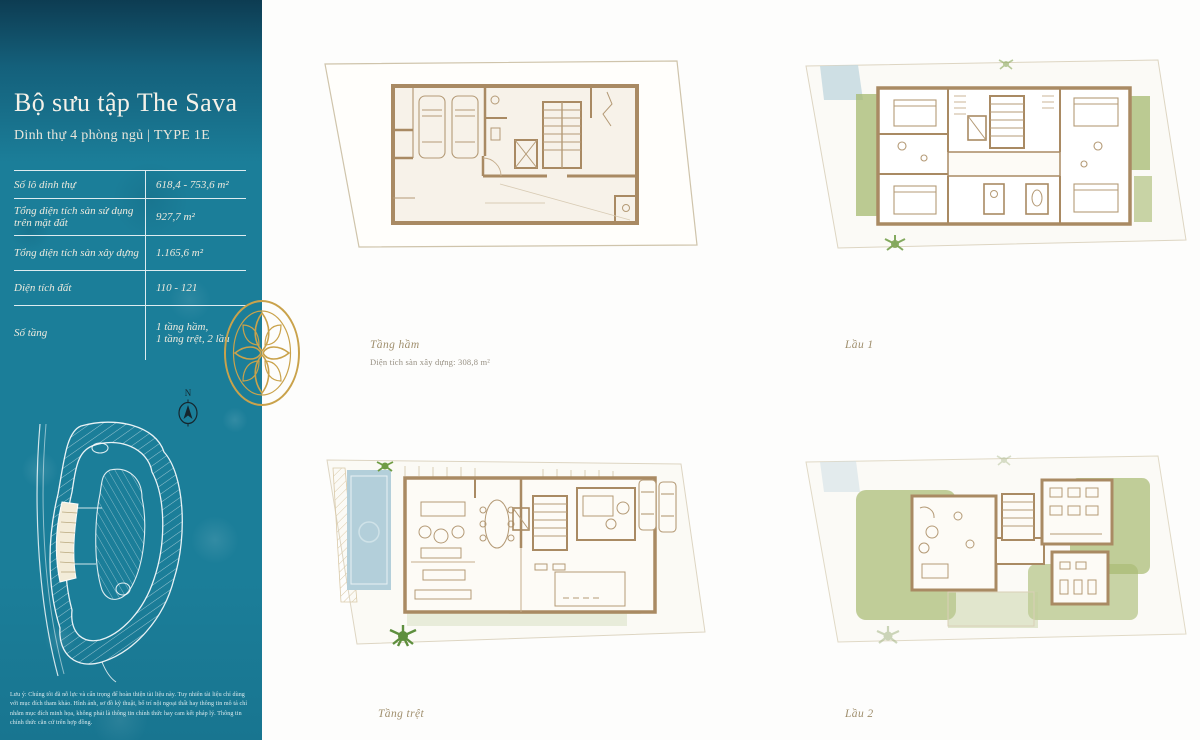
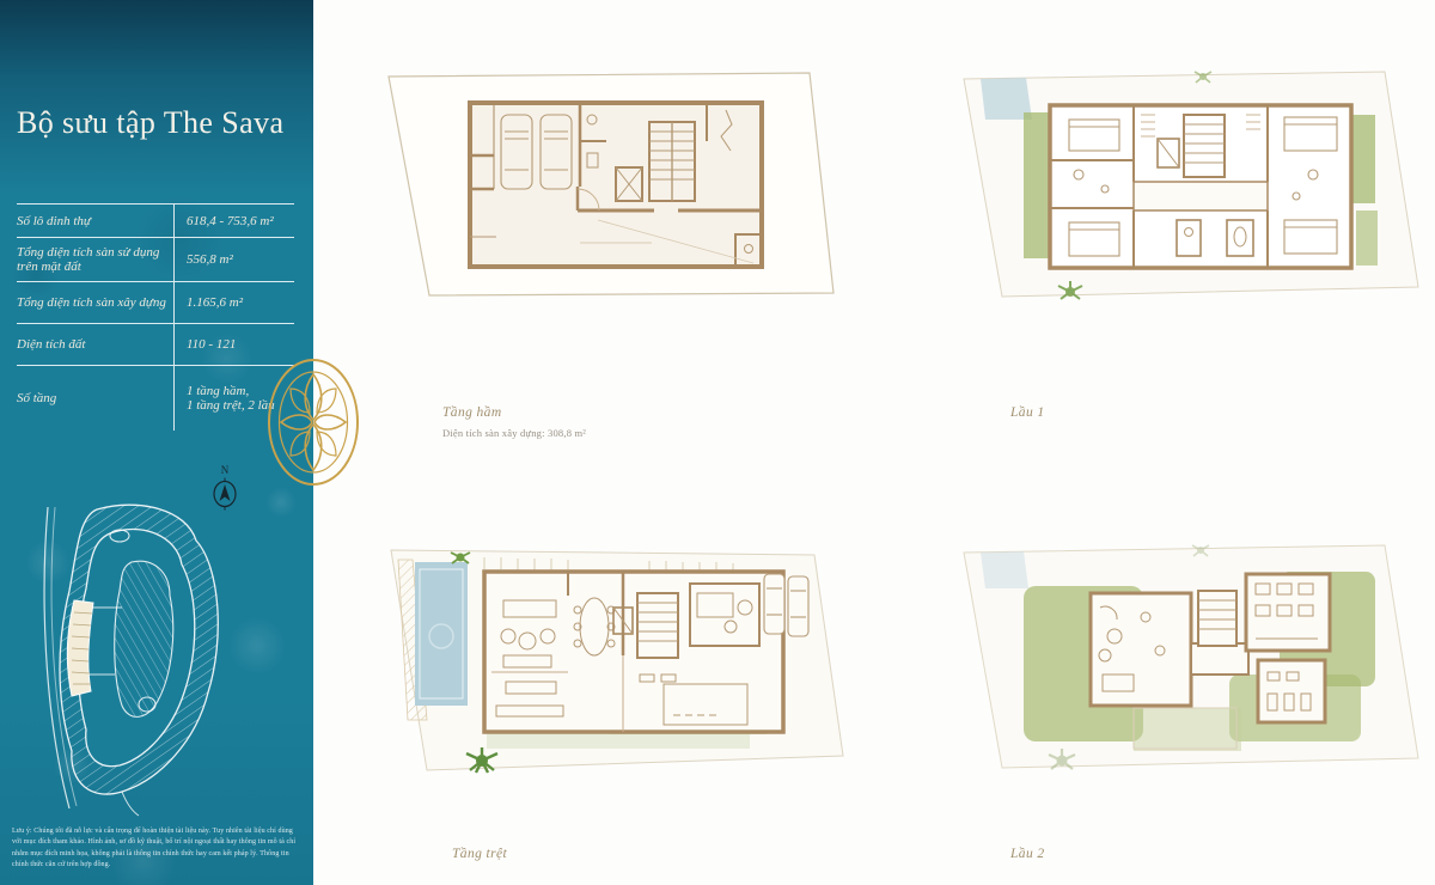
  Bộ sưu tập The Sava
- Dinh thự 4 phòng ngủ | TYPE 1E
  Số lô dinh thự
  618,4 - 753,6 m²
  Tổng diện tích sàn sử dụng trên mặt đất
- 927,7 m²
+ 556,8 m²
  Tổng diện tích sàn xây dựng
  1.165,6 m²
  Diện tích đất
  110 - 121
  Số tầng
  1 tầng hầm,
  1 tầng trệt, 2 lầ
  N
  Tầng hầm
  Diện tích sàn xây dựng: 308,8 m²
  Lầu 1
  Tầng trệt
  Lầu 2
